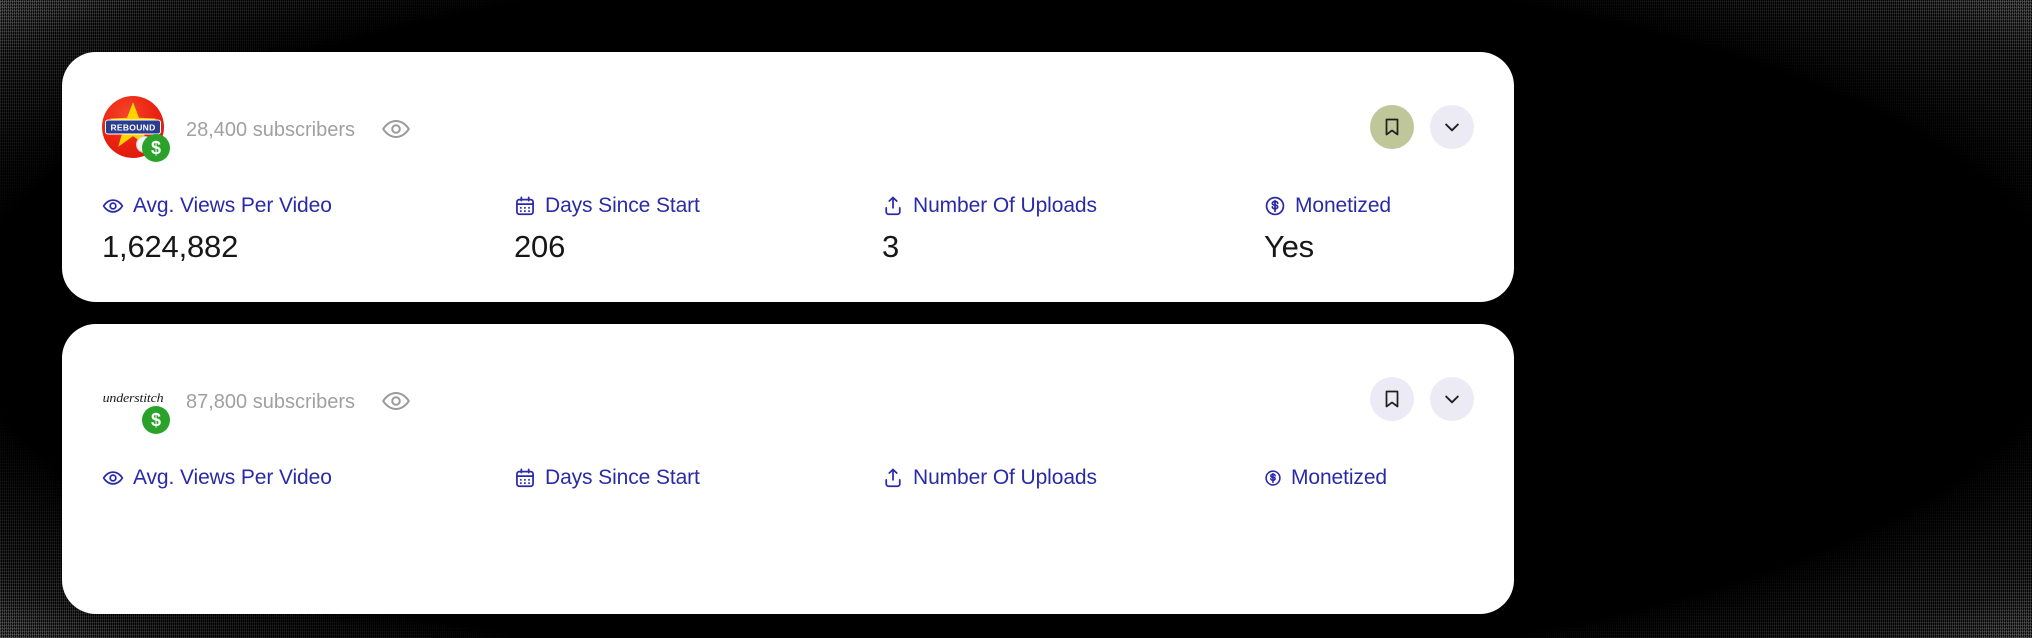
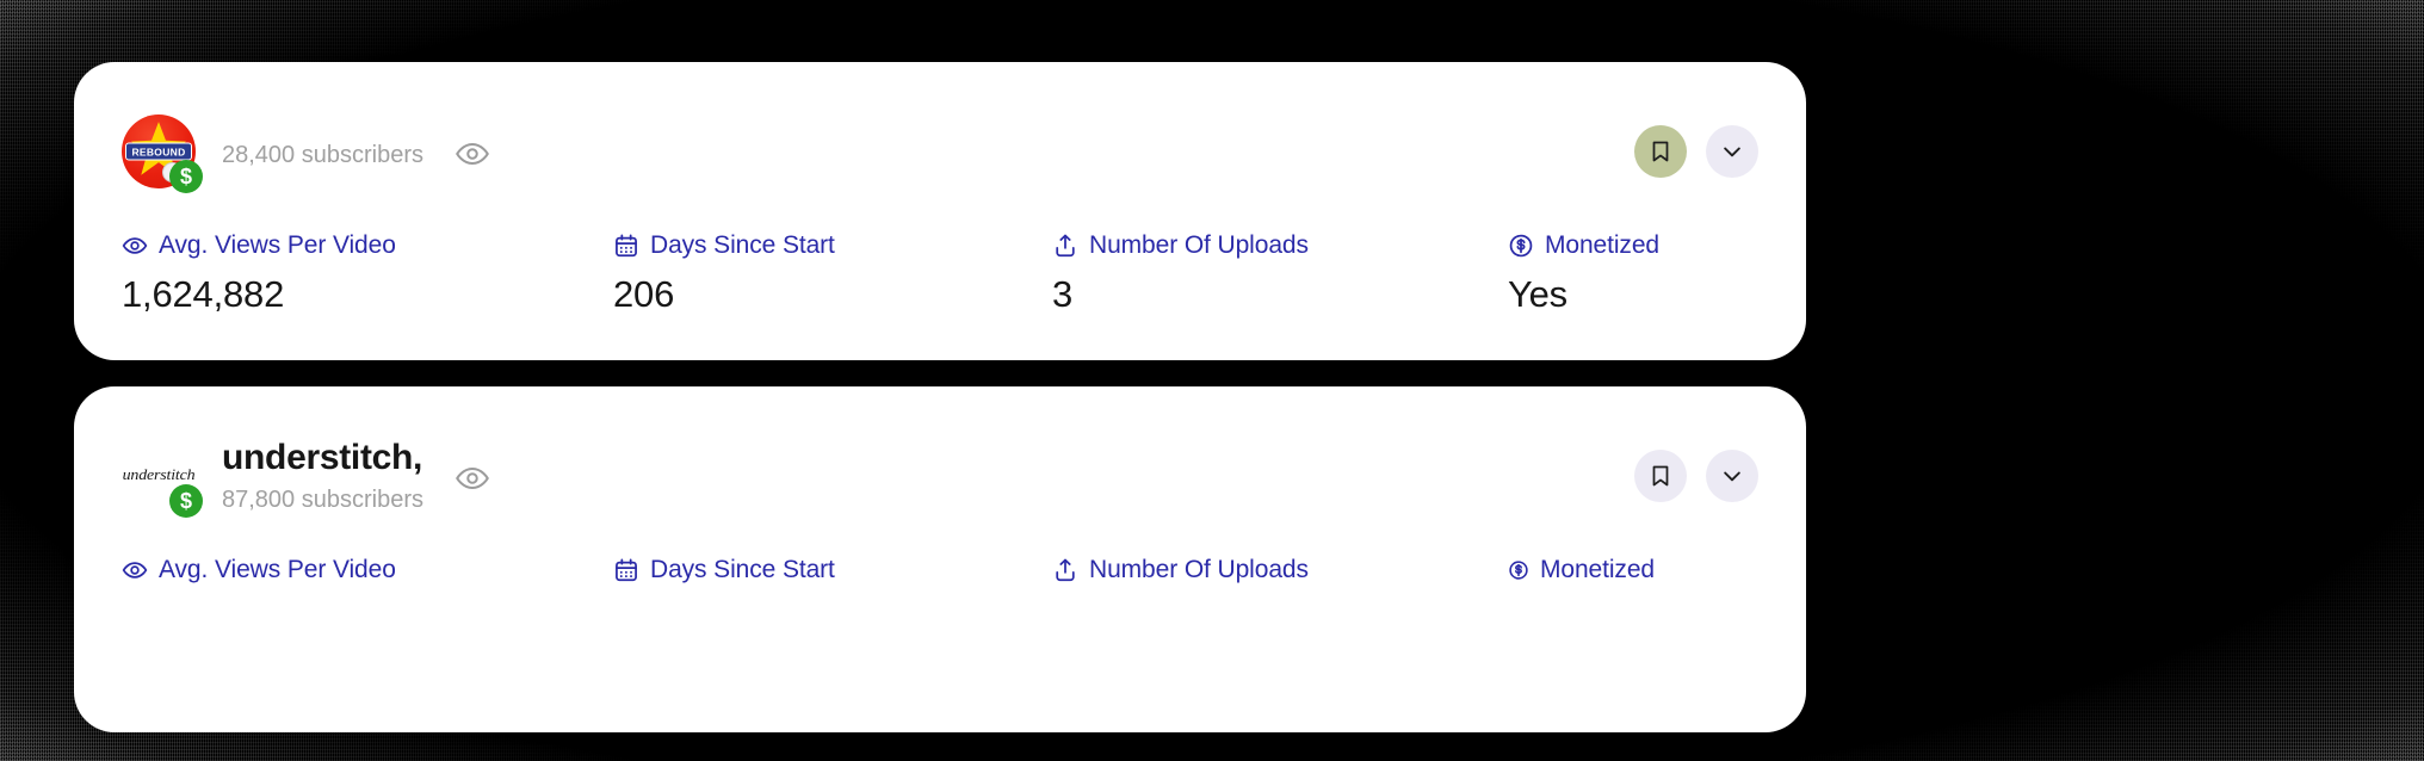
  REBOUND
  $
  28,400 subscribers
  Avg. Views Per Video
  1,624,882
  Days Since Start
  206
  Number Of Uploads
  3
  Monetized
  Yes
  understitch
  $
+ understitch,
  87,800 subscribers
  Avg. Views Per Video
  Days Since Start
  Number Of Uploads
  Monetized
